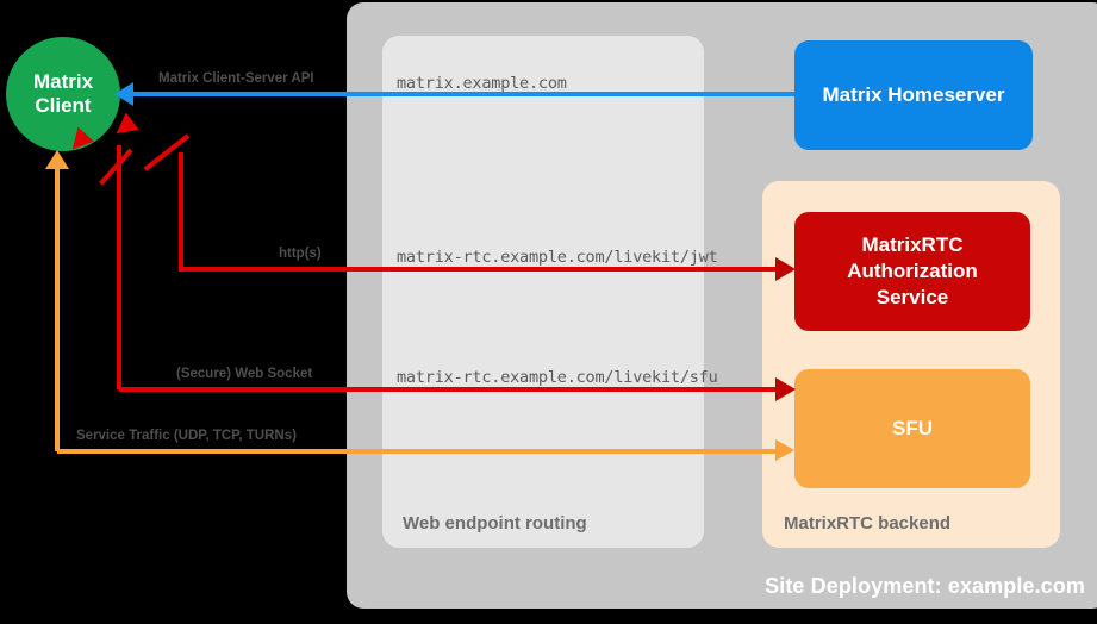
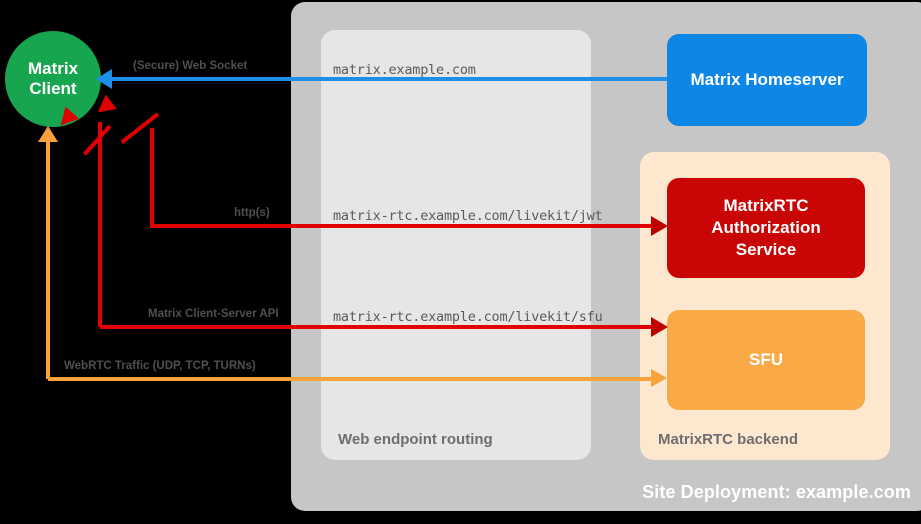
  Site Deployment: example.com
  Web endpoint routing
  MatrixRTC backend
  Matrix
  Client
  Matrix Homeserver
  MatrixRTC
  Authorization
  Service
  SFU
- Matrix Client-Server API
+ (Secure) Web Socket
  matrix.example.com
  http(s)
  matrix-rtc.example.com/livekit/jwt
- (Secure) Web Socket
+ Matrix Client-Server API
  matrix-rtc.example.com/livekit/sfu
- Service Traffic (UDP, TCP, TURNs)
+ WebRTC Traffic (UDP, TCP, TURNs)
